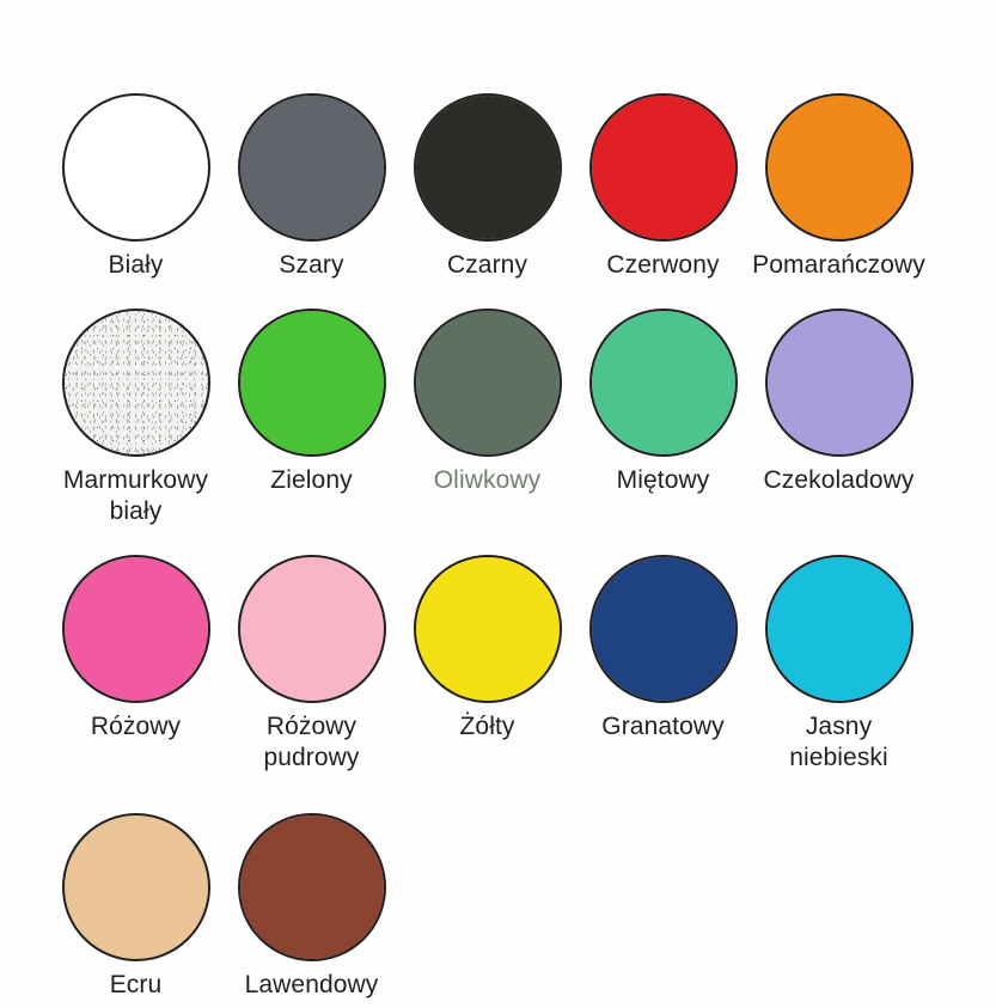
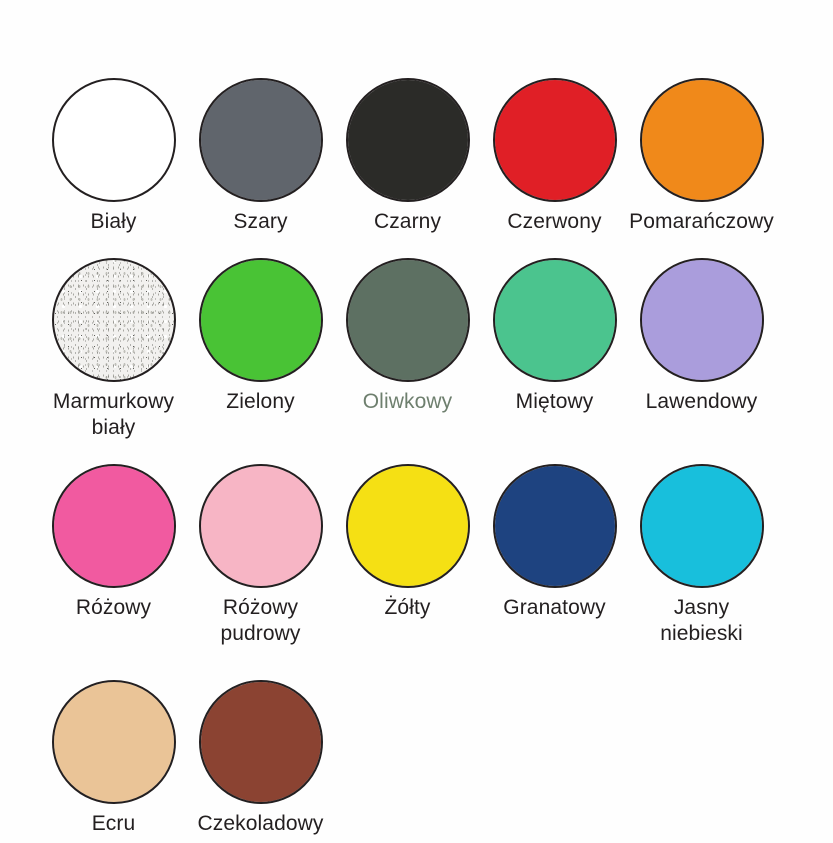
  Biały
  Szary
  Czarny
  Czerwony
  Pomarańczowy
  Marmurkowy
  biały
  Zielony
  Oliwkowy
  Miętowy
- Czekoladowy
+ Lawendowy
  Różowy
  Różowy
  pudrowy
  Żółty
  Granatowy
  Jasny
  niebieski
  Ecru
- Lawendowy
+ Czekoladowy
